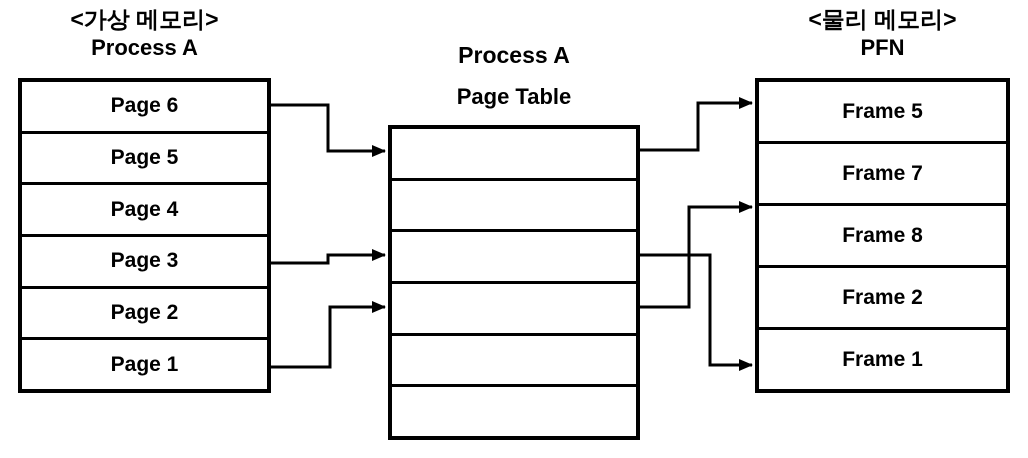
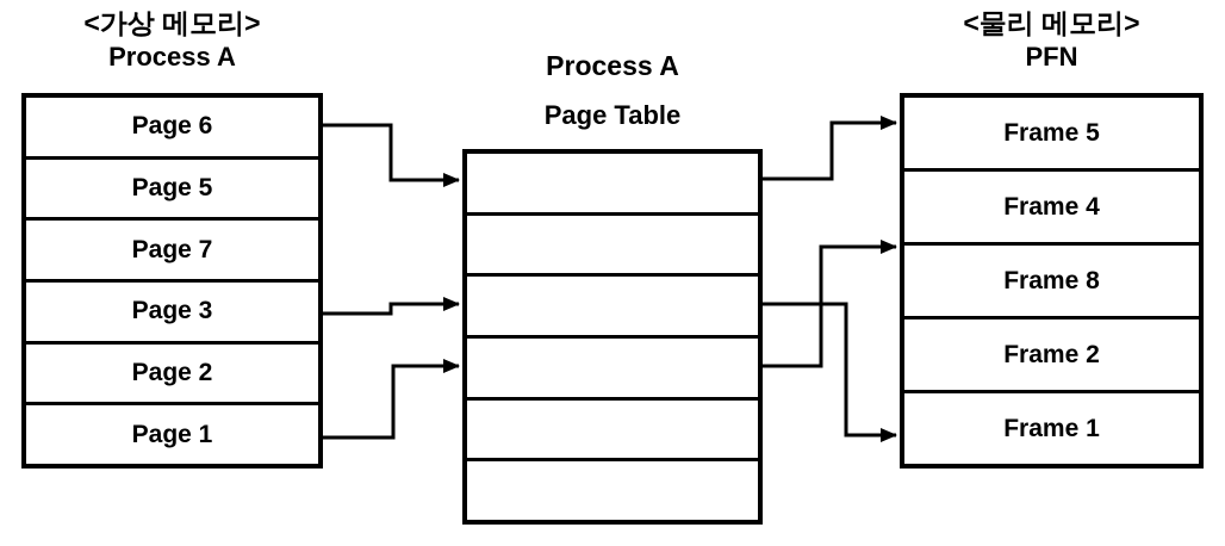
  <가상 메모리>
  Process A
  Page 6
  Page 5
- Page 4
+ Page 7
  Page 3
  Page 2
  Page 1
  Process A
  Page Table
  <물리 메모리>
  PFN
  Frame 5
- Frame 7
+ Frame 4
  Frame 8
  Frame 2
  Frame 1
